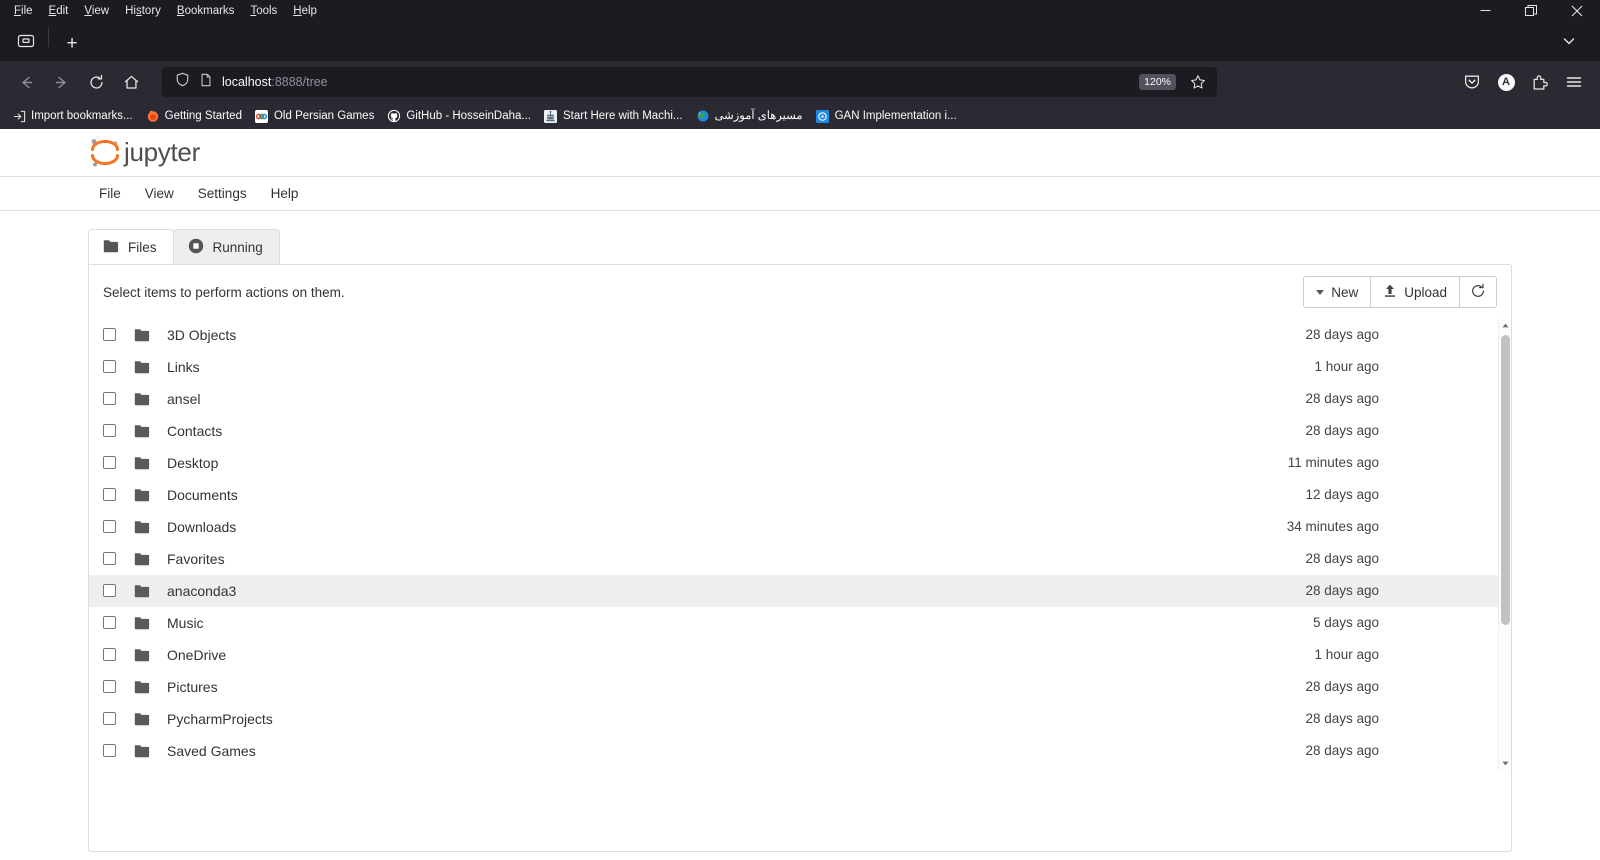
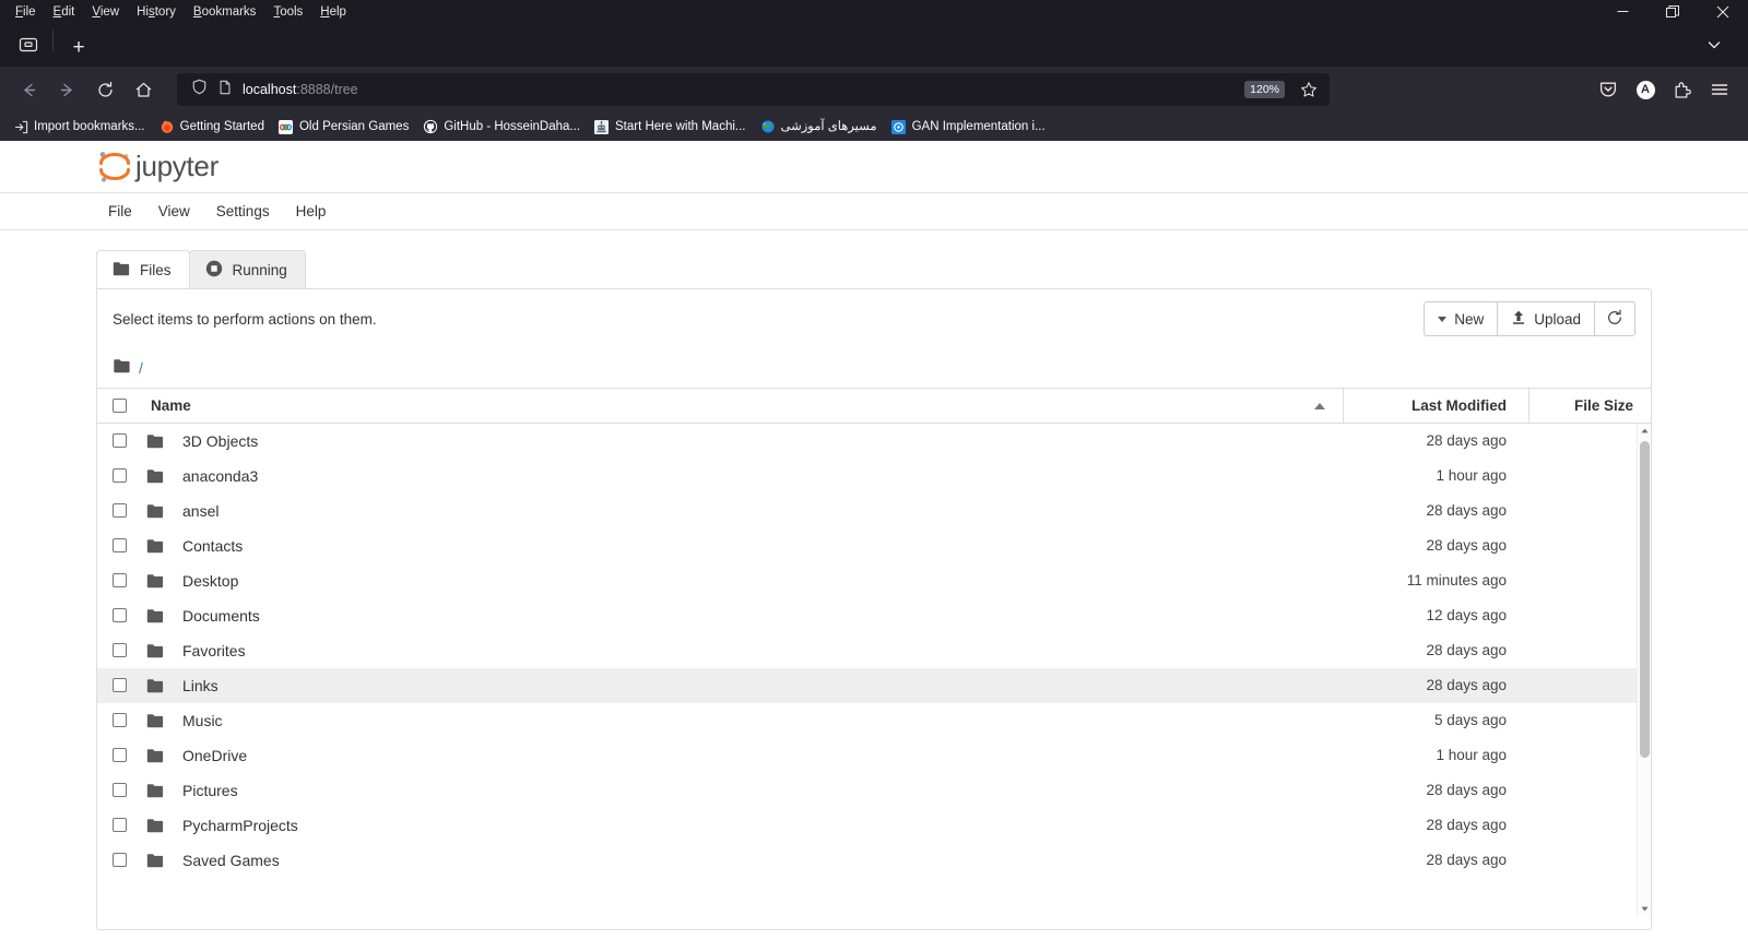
  File
  Edit
  View
  History
  Bookmarks
  Tools
  Help
  +
  localhost:8888/tree
  120%
  A
  Import bookmarks...
  Getting Started
  Old Persian Games
  GitHub - HosseinDaha...
  Start Here with Machi...
  مسیرهای آموزشی
  GAN Implementation i...
  jupyter
  File
  View
  Settings
  Help
  Files
  Running
  Select items to perform actions on them.
  New
  Upload
+ /
+ Name
+ Last Modified
+ File Size
  3D Objects
  28 days ago
- Links
+ anaconda3
  1 hour ago
  ansel
  28 days ago
  Contacts
  28 days ago
  Desktop
  11 minutes ago
  Documents
  12 days ago
- Downloads
- 34 minutes ago
  Favorites
  28 days ago
- anaconda3
+ Links
  28 days ago
  Music
  5 days ago
  OneDrive
  1 hour ago
  Pictures
  28 days ago
  PycharmProjects
  28 days ago
  Saved Games
  28 days ago
